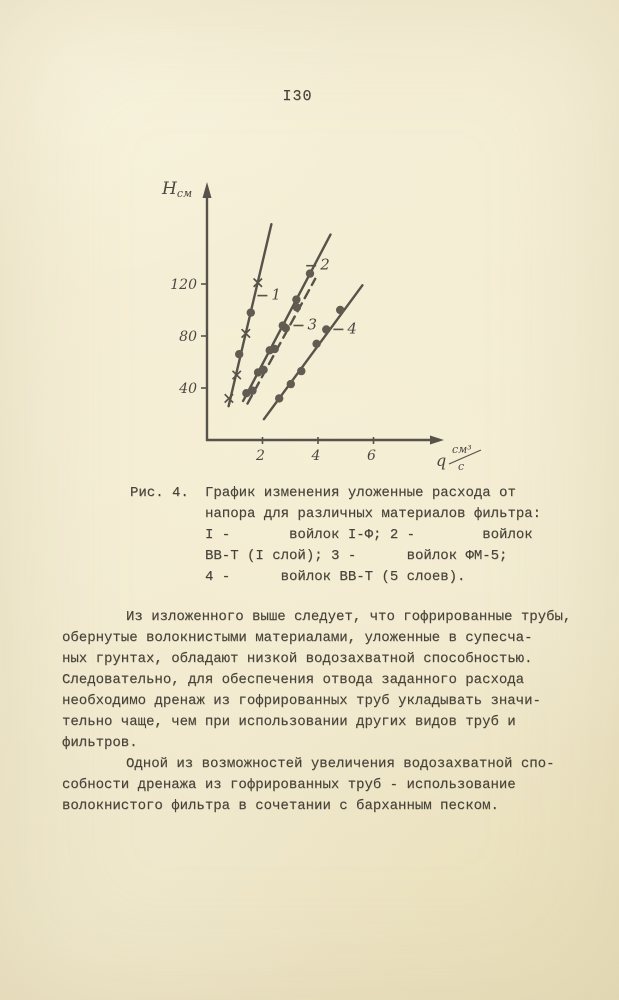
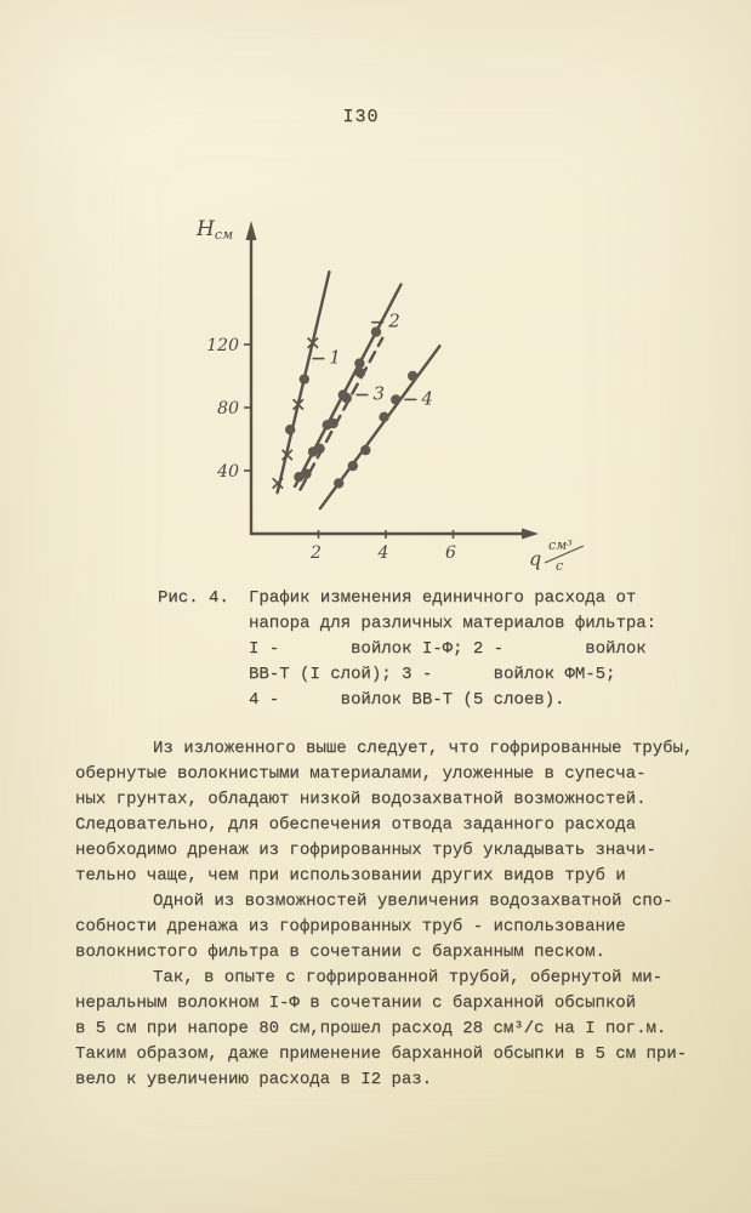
  I30
  40
  80
  120
  2
  4
  6
  Нсм
  q
  см³
  с
  1
  2
  3
  4
  Рис. 4.
- График изменения уложенные расхода от
+ График изменения единичного расхода от
  напора для различных материалов фильтра:
  I - войлок I-Ф; 2 - войлок
  ВВ-Т (I слой); 3 - войлок ФМ-5;
  4 - войлок ВВ-Т (5 слоев).
  Из изложенного выше следует, что гофрированные трубы,
  обернутые волокнистыми материалами, уложенные в супесча-
- ных грунтах, обладают низкой водозахватной способностью.
+ ных грунтах, обладают низкой водозахватной возможностей.
  Следовательно, для обеспечения отвода заданного расхода
  необходимо дренаж из гофрированных труб укладывать значи-
  тельно чаще, чем при использовании других видов труб и
- фильтров.
  Одной из возможностей увеличения водозахватной спо-
  собности дренажа из гофрированных труб - использование
  волокнистого фильтра в сочетании с барханным песком.
+ Так, в опыте с гофрированной трубой, обернутой ми-
+ неральным волокном I-Ф в сочетании с барханной обсыпкой
+ в 5 см при напоре 80 см,прошел расход 28 см³/с на I пог.м.
+ Таким образом, даже применение барханной обсыпки в 5 см при-
+ вело к увеличению расхода в I2 раз.
